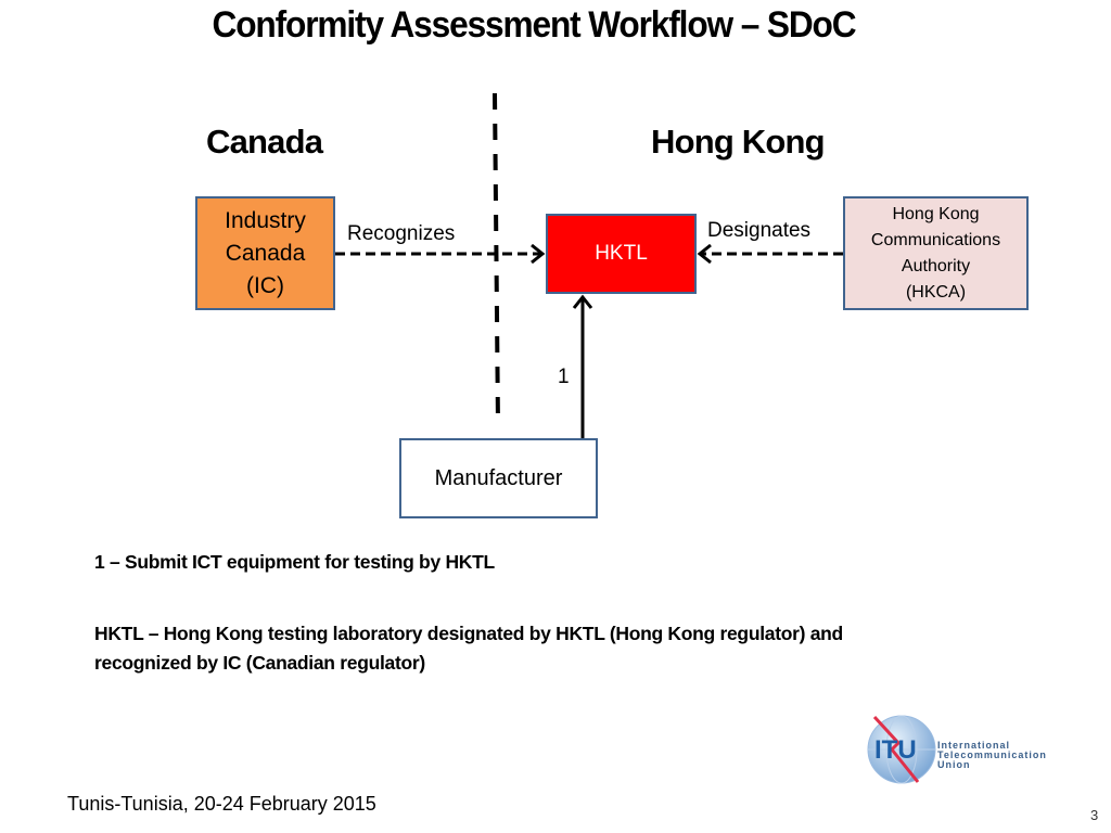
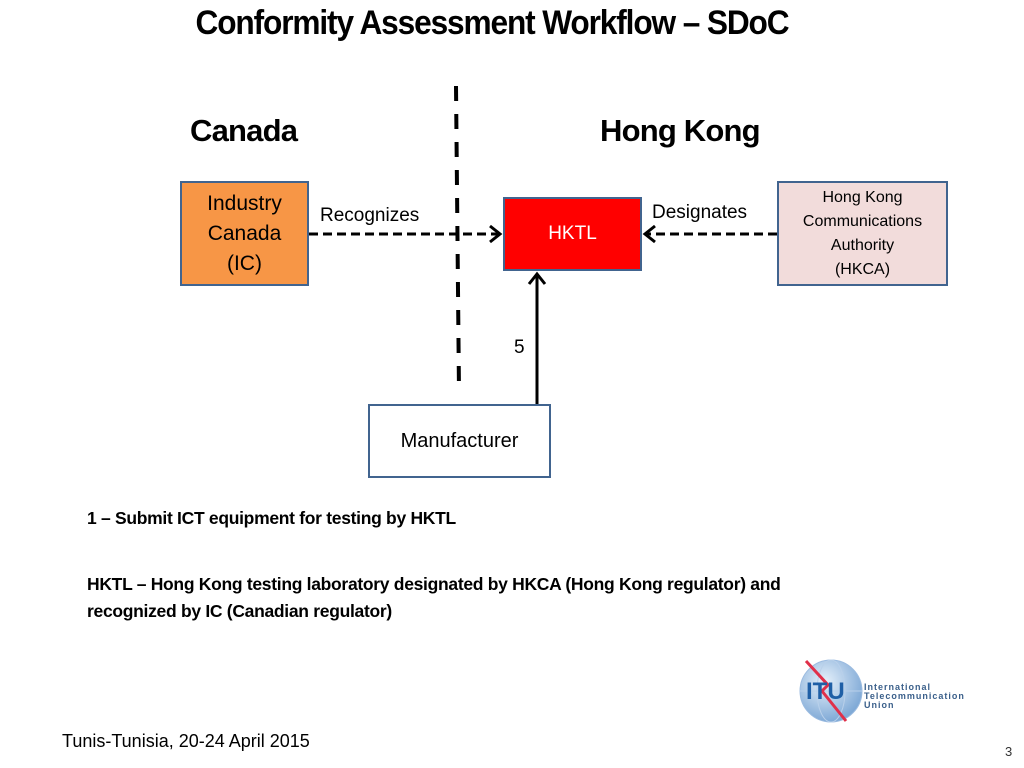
  Conformity Assessment Workflow – SDoC
  Canada
  Hong Kong
  Industry
  Canada
  (IC)
  HKTL
  Hong Kong
  Communications
  Authority
  (HKCA)
  Manufacturer
  Recognizes
  Designates
- 1
+ 5
  1 – Submit ICT equipment for testing by HKTL
- HKTL – Hong Kong testing laboratory designated by HKTL (Hong Kong regulator) and
+ HKTL – Hong Kong testing laboratory designated by HKCA (Hong Kong regulator) and
  recognized by IC (Canadian regulator)
  ITU
  International
  Telecommunication
  Union
- Tunis-Tunisia, 20-24 February 2015
+ Tunis-Tunisia, 20-24 April 2015
  3
